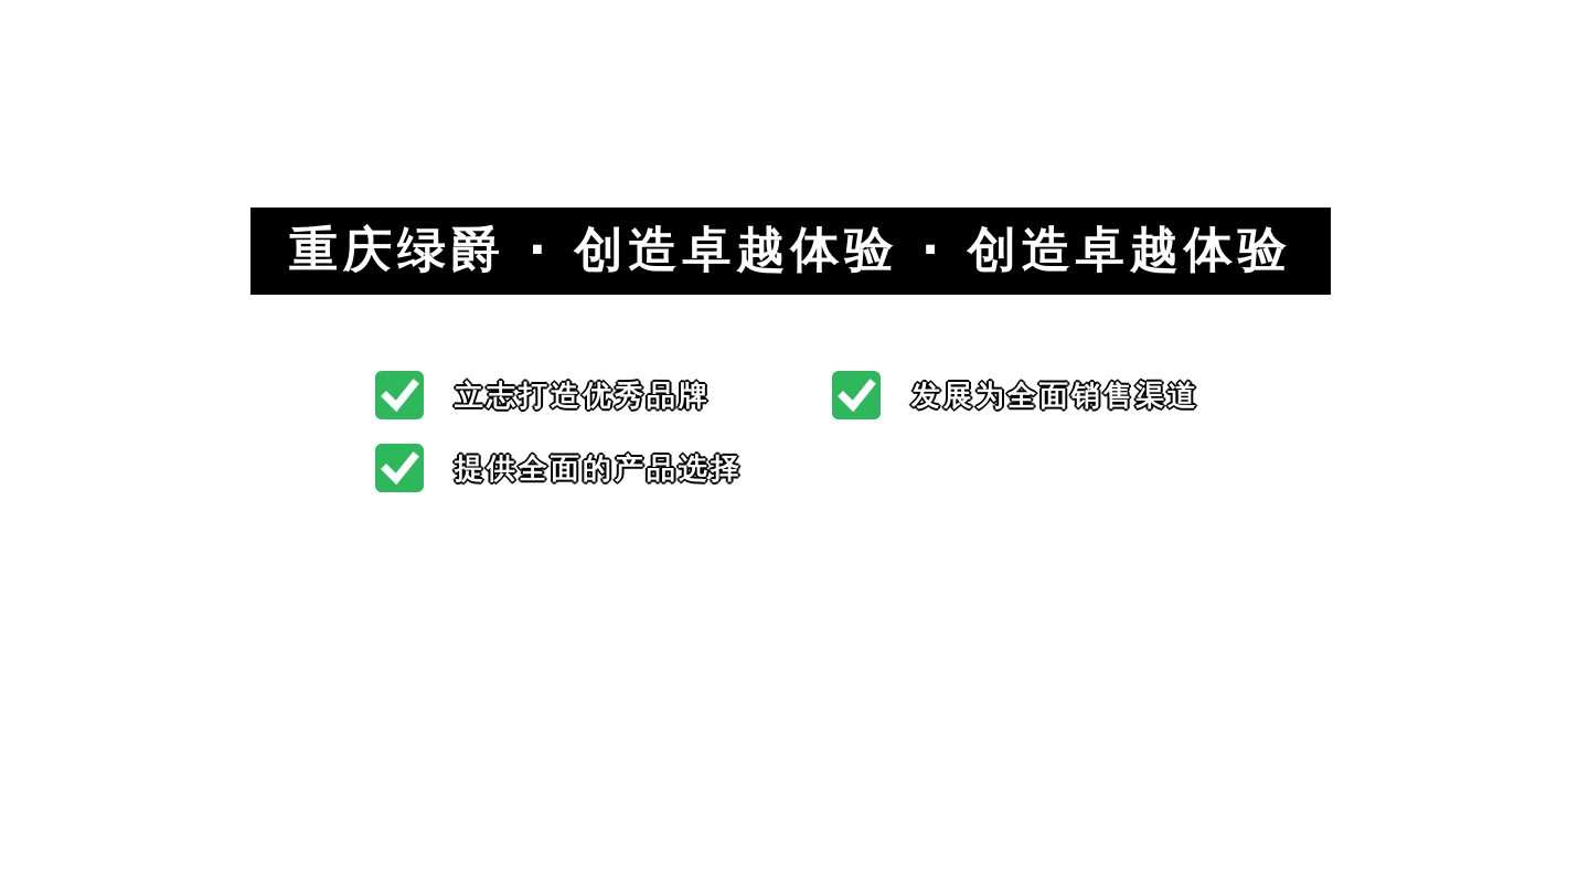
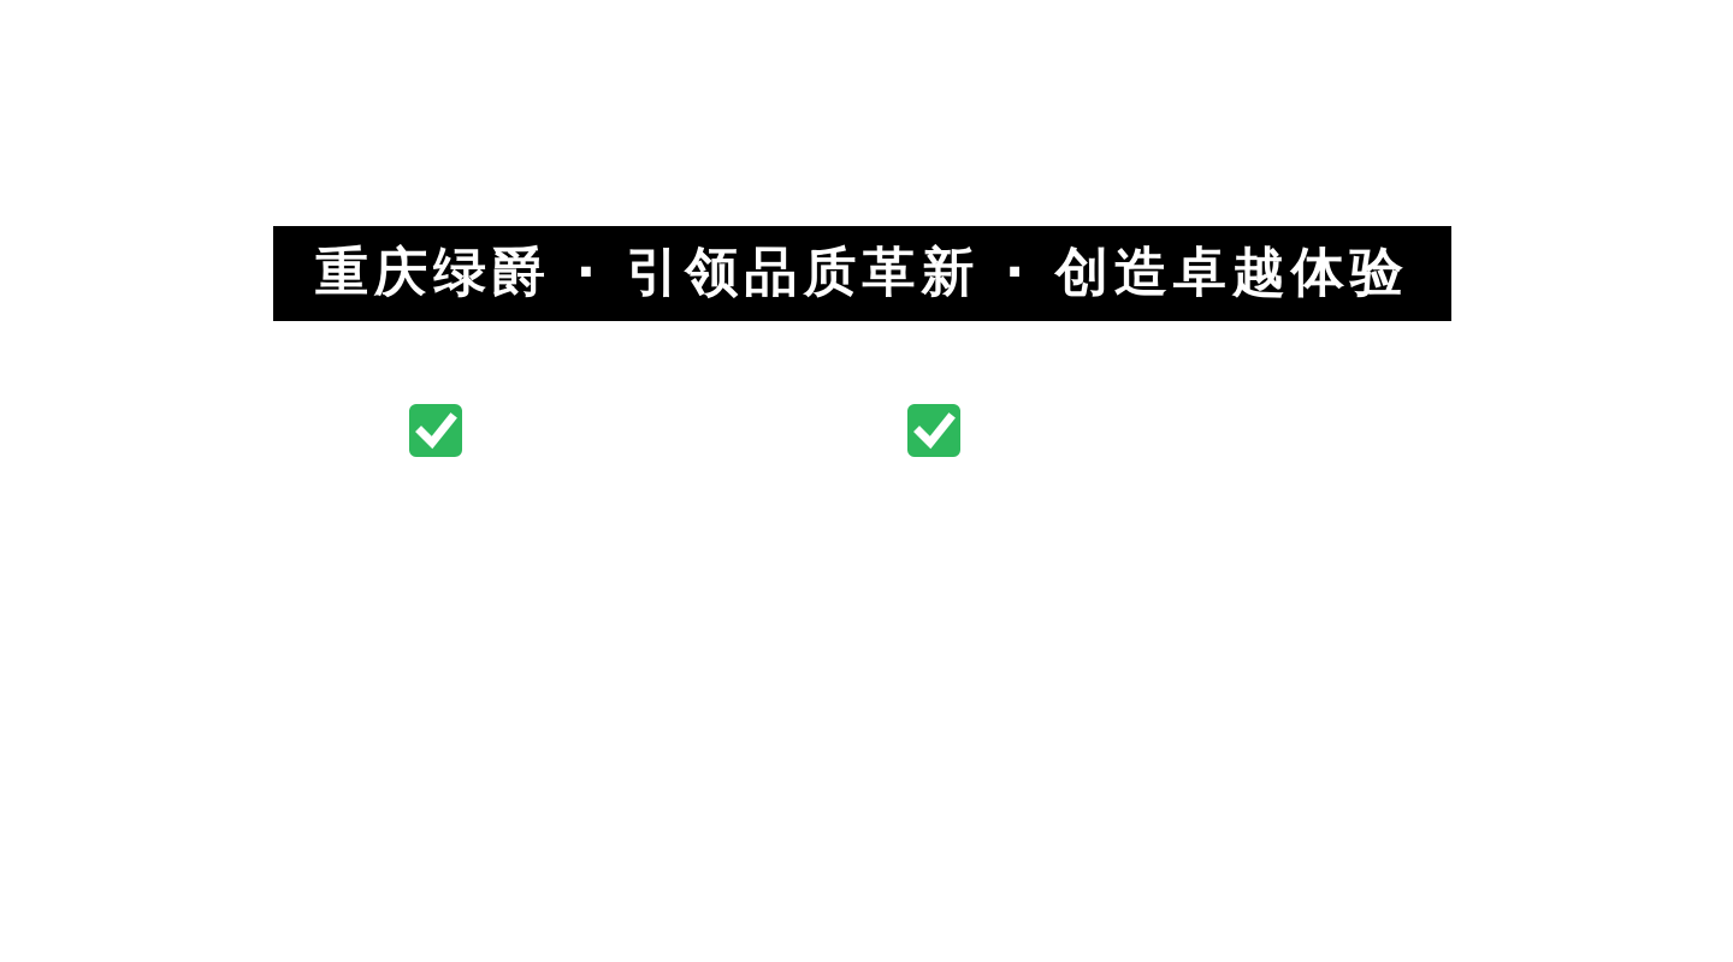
- 重庆绿爵 · 创造卓越体验 · 创造卓越体验
+ 重庆绿爵 · 引领品质革新 · 创造卓越体验
- 立志打造优秀品牌
- 发展为全面销售渠道
- 提供全面的产品选择
